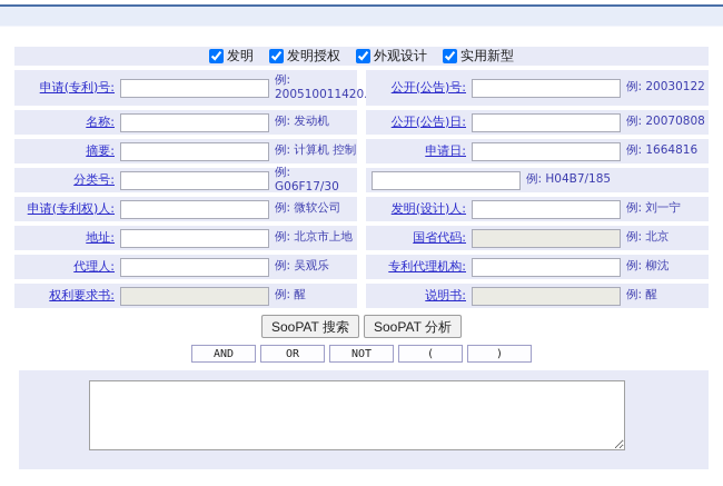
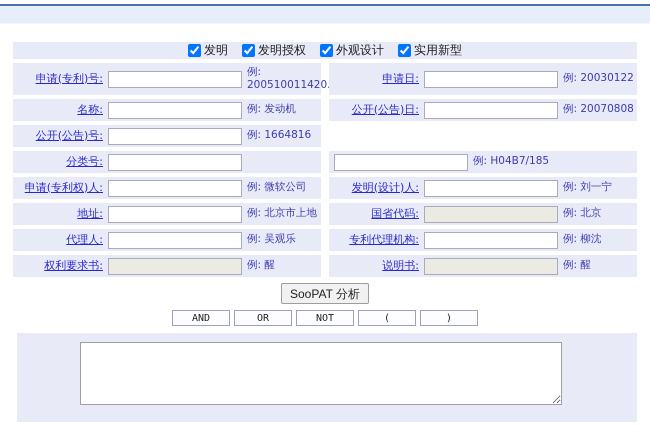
  发明
  发明授权
  外观设计
  实用新型
  申请(专利)号:
  例: 200510011420
- 公开(公告)号:
+ 申请日:
  例: 20030122
  名称:
  例: 发动机
  公开(公告)日:
  例: 20070808
- 摘要:
- 例: 计算机 控制
- 申请日:
+ 公开(公告)号:
  例: 1664816
  分类号:
- 例: G06F17/30
  例: H04B7/185
  申请(专利权)人:
  例: 微软公司
  发明(设计)人:
  例: 刘一宁
  地址:
  例: 北京市上地
  国省代码:
  例: 北京
  代理人:
  例: 吴观乐
  专利代理机构:
  例: 柳沈
  权利要求书:
  例: 醒
  说明书:
  例: 醒
- SooPAT 搜索
  SooPAT 分析
  AND
  OR
  NOT
  (
  )
